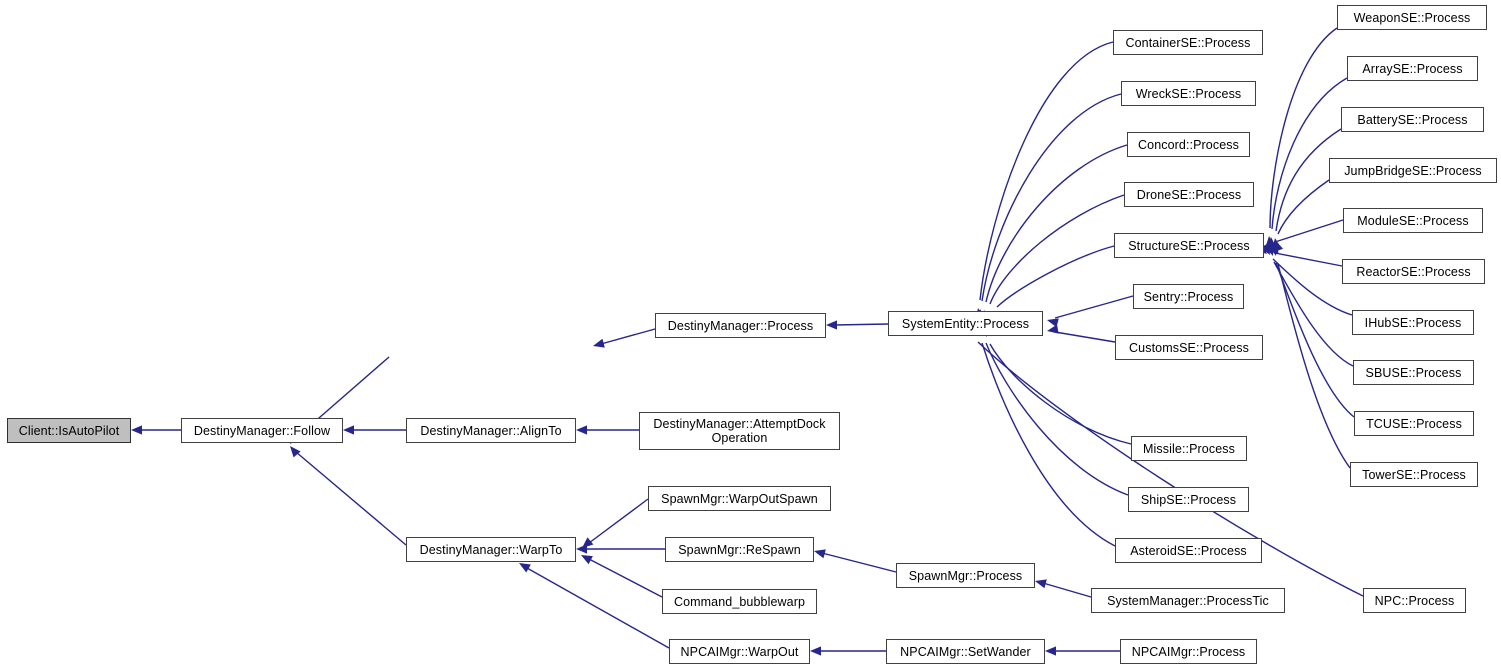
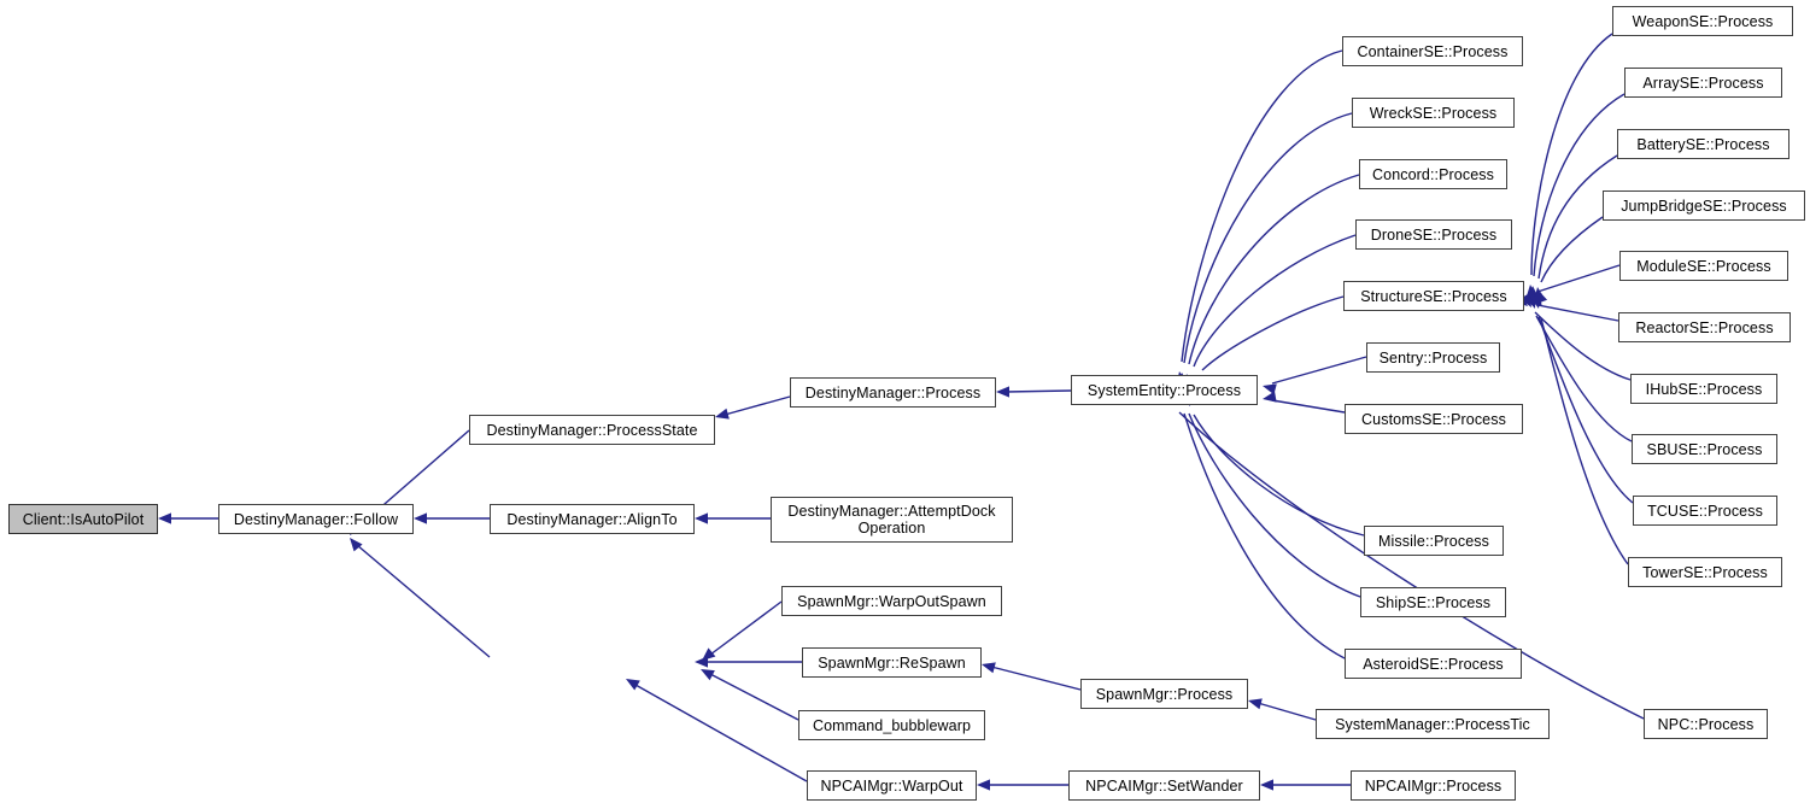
  Client::IsAutoPilot
  DestinyManager::Follow
+ DestinyManager::ProcessState
  DestinyManager::Process
  DestinyManager::AlignTo
  DestinyManager::AttemptDock
  Operation
- DestinyManager::WarpTo
  SpawnMgr::WarpOutSpawn
  SpawnMgr::ReSpawn
  Command_bubblewarp
  NPCAIMgr::WarpOut
  SpawnMgr::Process
  NPCAIMgr::SetWander
  SystemEntity::Process
  ContainerSE::Process
  WreckSE::Process
  Concord::Process
  DroneSE::Process
  StructureSE::Process
  Sentry::Process
  CustomsSE::Process
  Missile::Process
  ShipSE::Process
  AsteroidSE::Process
  SystemManager::ProcessTic
  NPCAIMgr::Process
  WeaponSE::Process
  ArraySE::Process
  BatterySE::Process
  JumpBridgeSE::Process
  ModuleSE::Process
  ReactorSE::Process
  IHubSE::Process
  SBUSE::Process
  TCUSE::Process
  TowerSE::Process
  NPC::Process
